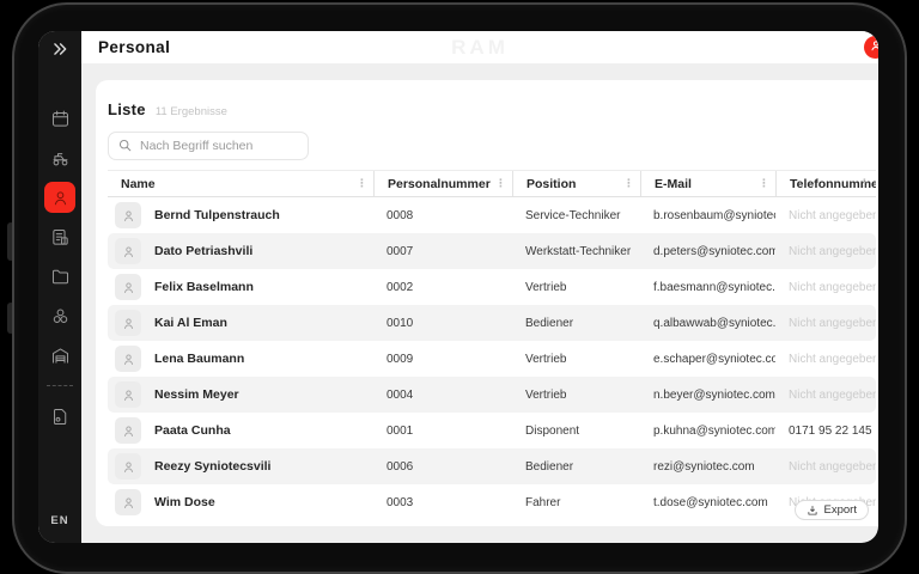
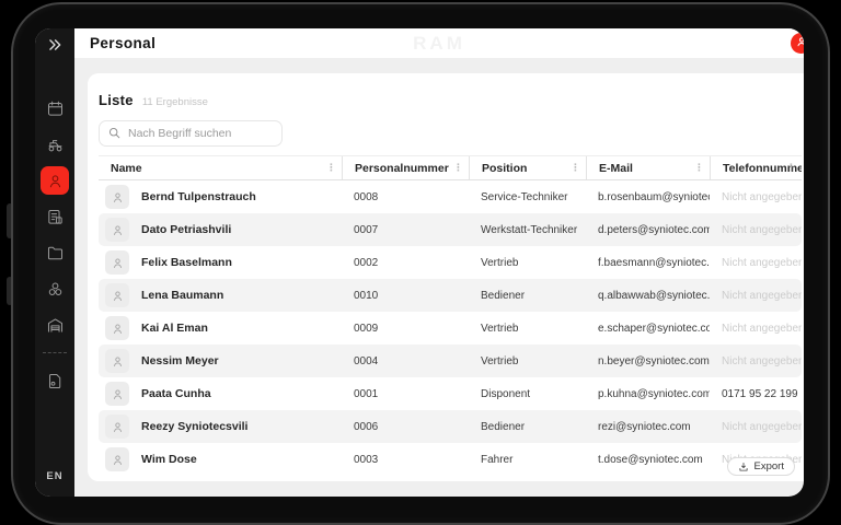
  EN
  Personal
  Liste
  11 Ergebnisse
  Nach Begriff suchen
  Name
  ⋮
  Personalnummer
  ⋮
  Position
  ⋮
  E-Mail
  ⋮
  Telefonnumme
  ⋮
  Bernd Tulpenstrauch
  0008
  Service-Techniker
  b.rosenbaum@syniote
  Nicht angegeben
  Dato Petriashvili
  0007
  Werkstatt-Techniker
  d.peters@syniotec.com
  Nicht angegeben
  Felix Baselmann
  0002
  Vertrieb
  f.baesmann@syniotec.
  Nicht angegeben
- Kai Al Eman
+ Lena Baumann
  0010
  Bediener
  q.albawwab@syniotec.
  Nicht angegeben
- Lena Baumann
+ Kai Al Eman
  0009
  Vertrieb
  e.schaper@syniotec.co
  Nicht angegeben
  Nessim Meyer
  0004
  Vertrieb
  n.beyer@syniotec.com
  Nicht angegeben
  Paata Cunha
  0001
  Disponent
  p.kuhna@syniotec.com
- 0171 95 22 145
+ 0171 95 22 199
  Reezy Syniotecsvili
  0006
  Bediener
  rezi@syniotec.com
  Nicht angegeben
  Wim Dose
  0003
  Fahrer
  t.dose@syniotec.com
  Export
